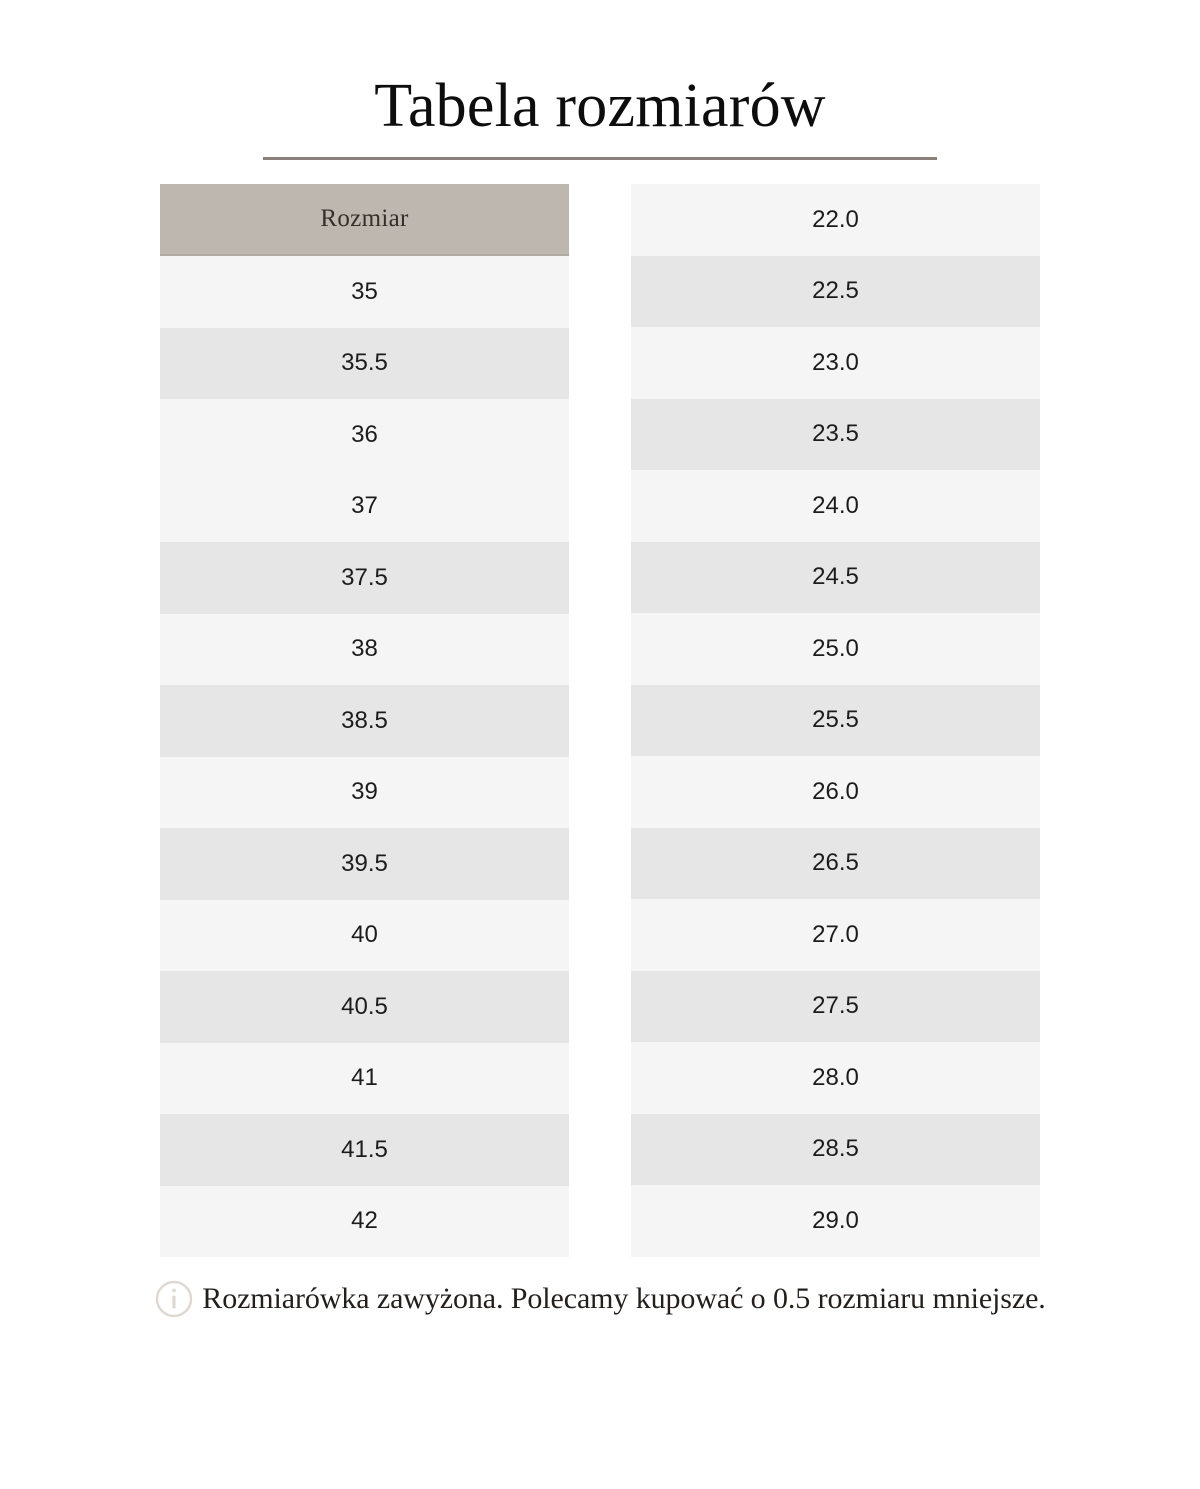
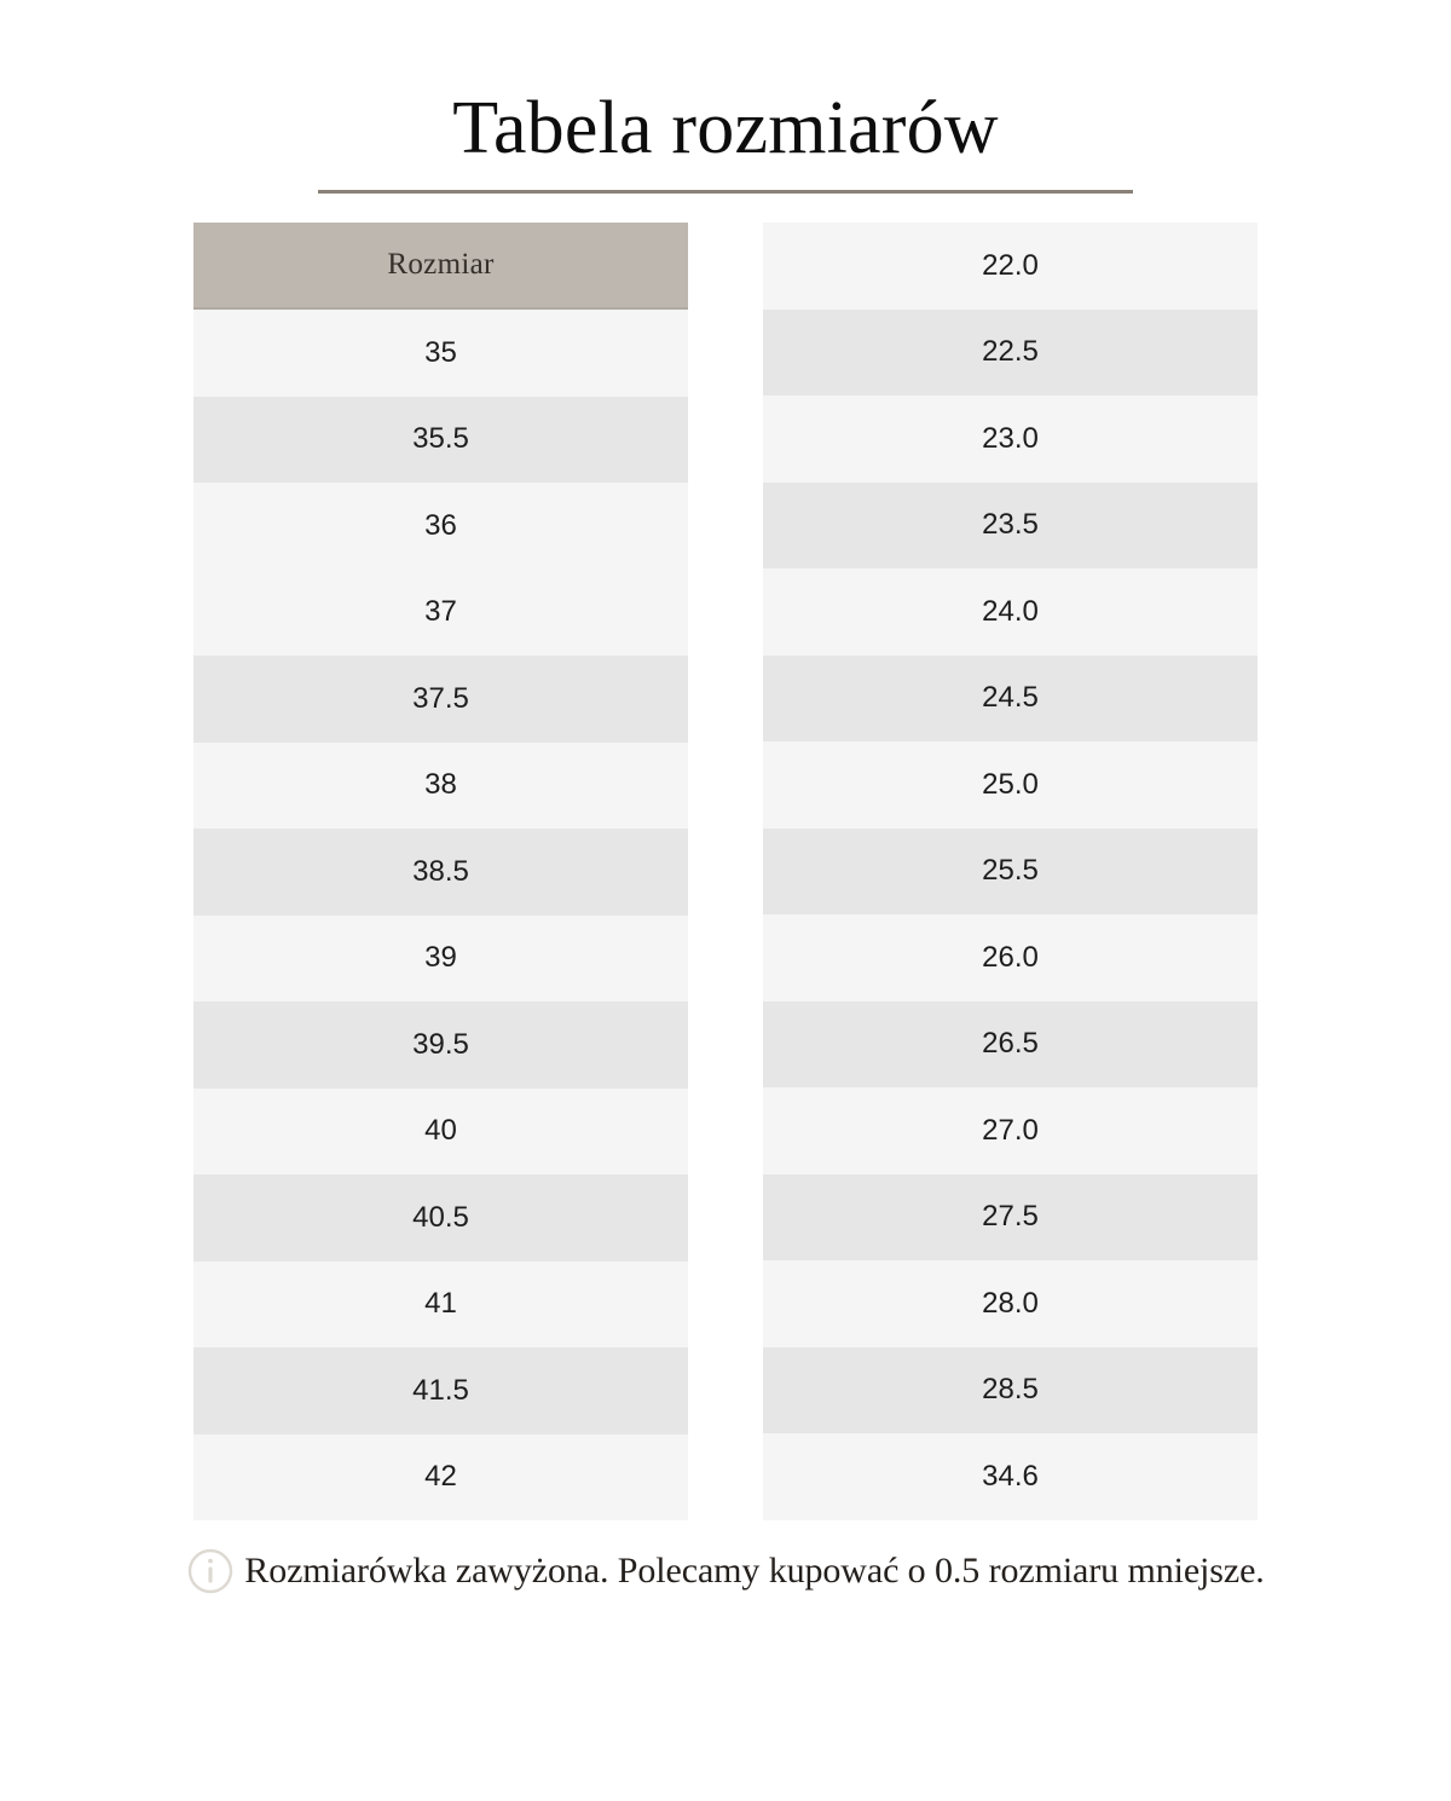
  Tabela rozmiarów
  Rozmiar
  35
  35.5
  36
  37
  37.5
  38
  38.5
  39
  39.5
  40
  40.5
  41
  41.5
  42
  22.0
  22.5
  23.0
  23.5
  24.0
  24.5
  25.0
  25.5
  26.0
  26.5
  27.0
  27.5
  28.0
  28.5
- 29.0
+ 34.6
  Rozmiarówka zawyżona. Polecamy kupować o 0.5 rozmiaru mniejsze.
